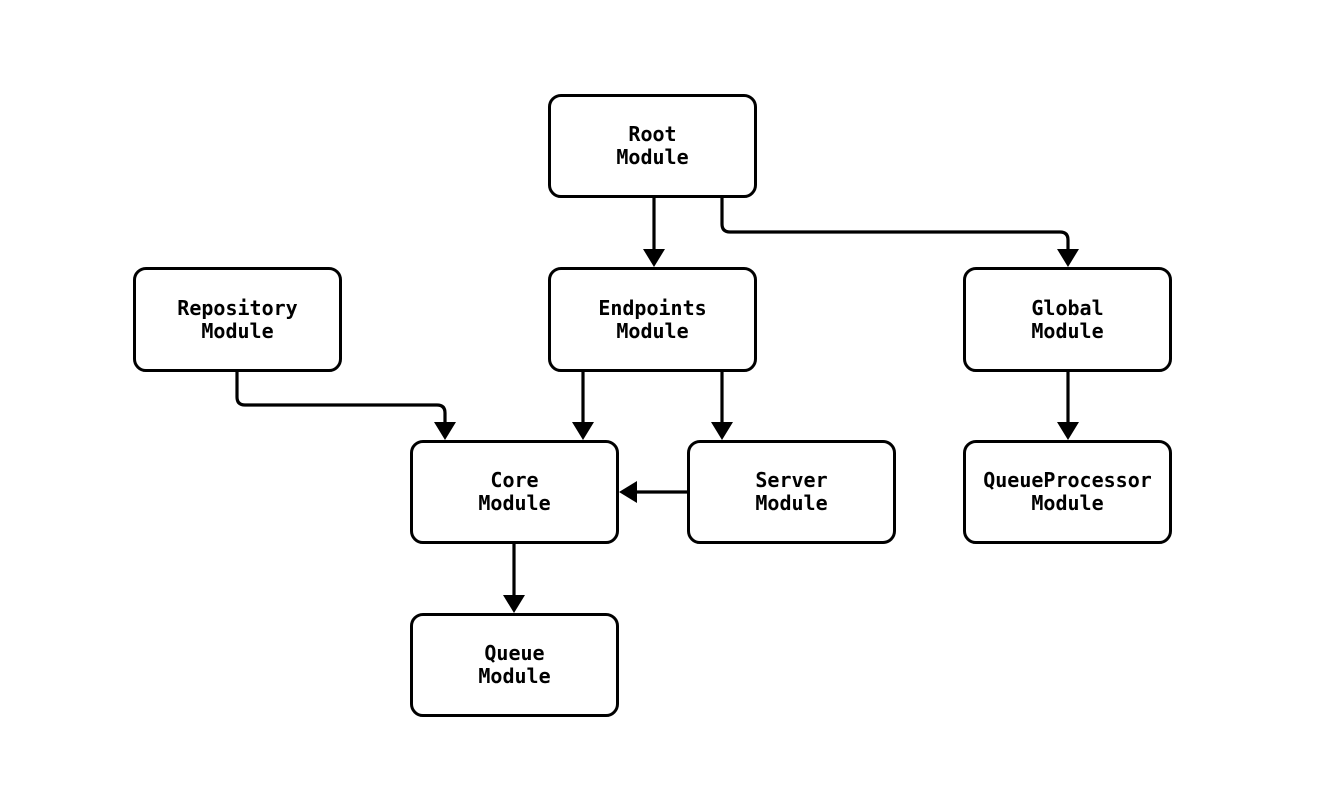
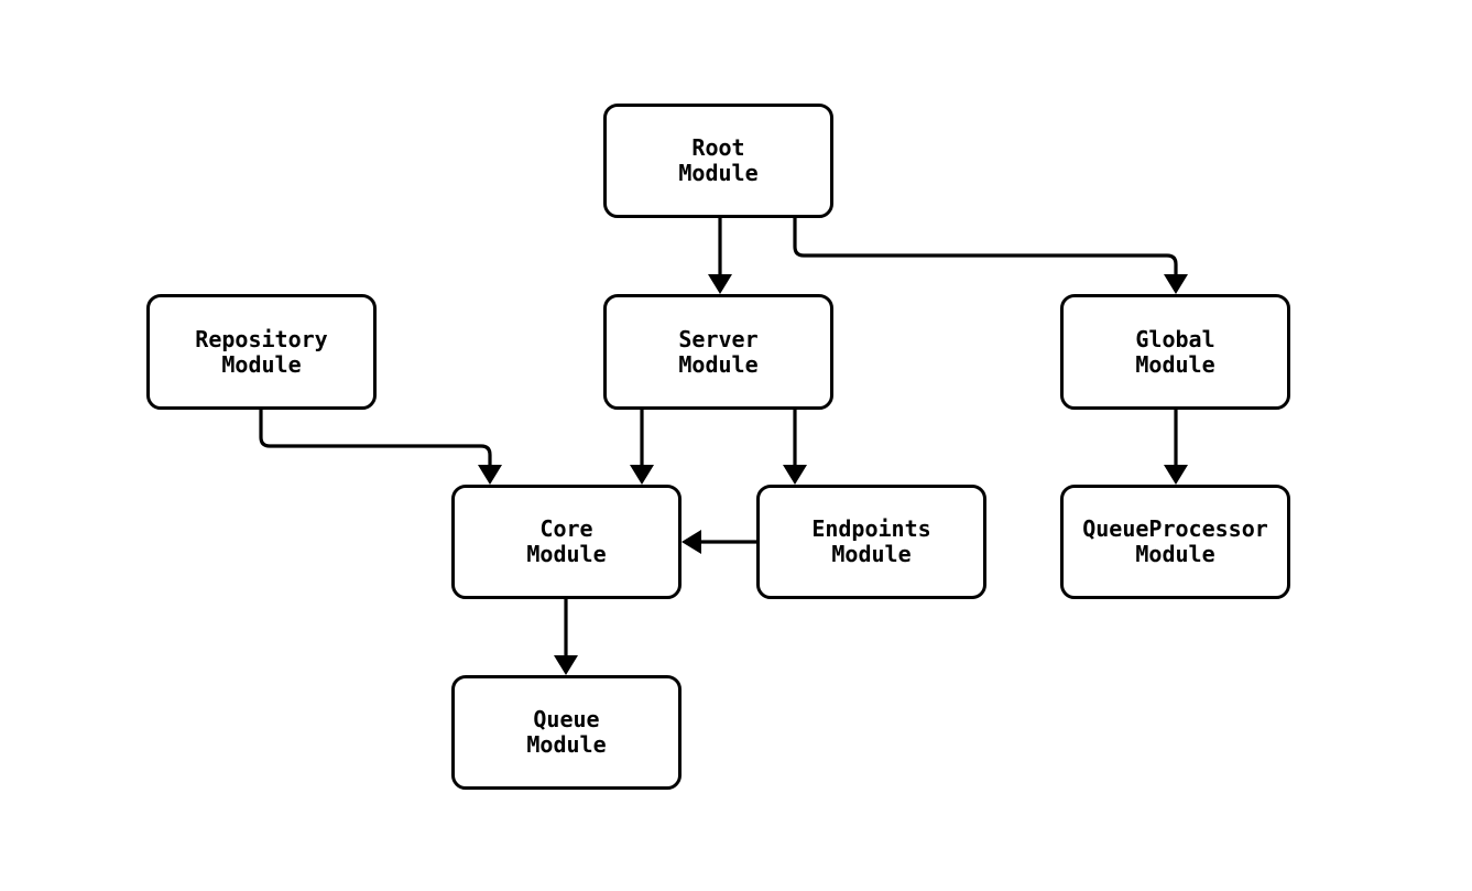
  Root
  Module
  Repository
  Module
- Endpoints
+ Server
  Module
  Global
  Module
  Core
  Module
- Server
+ Endpoints
  Module
  QueueProcessor
  Module
  Queue
  Module
